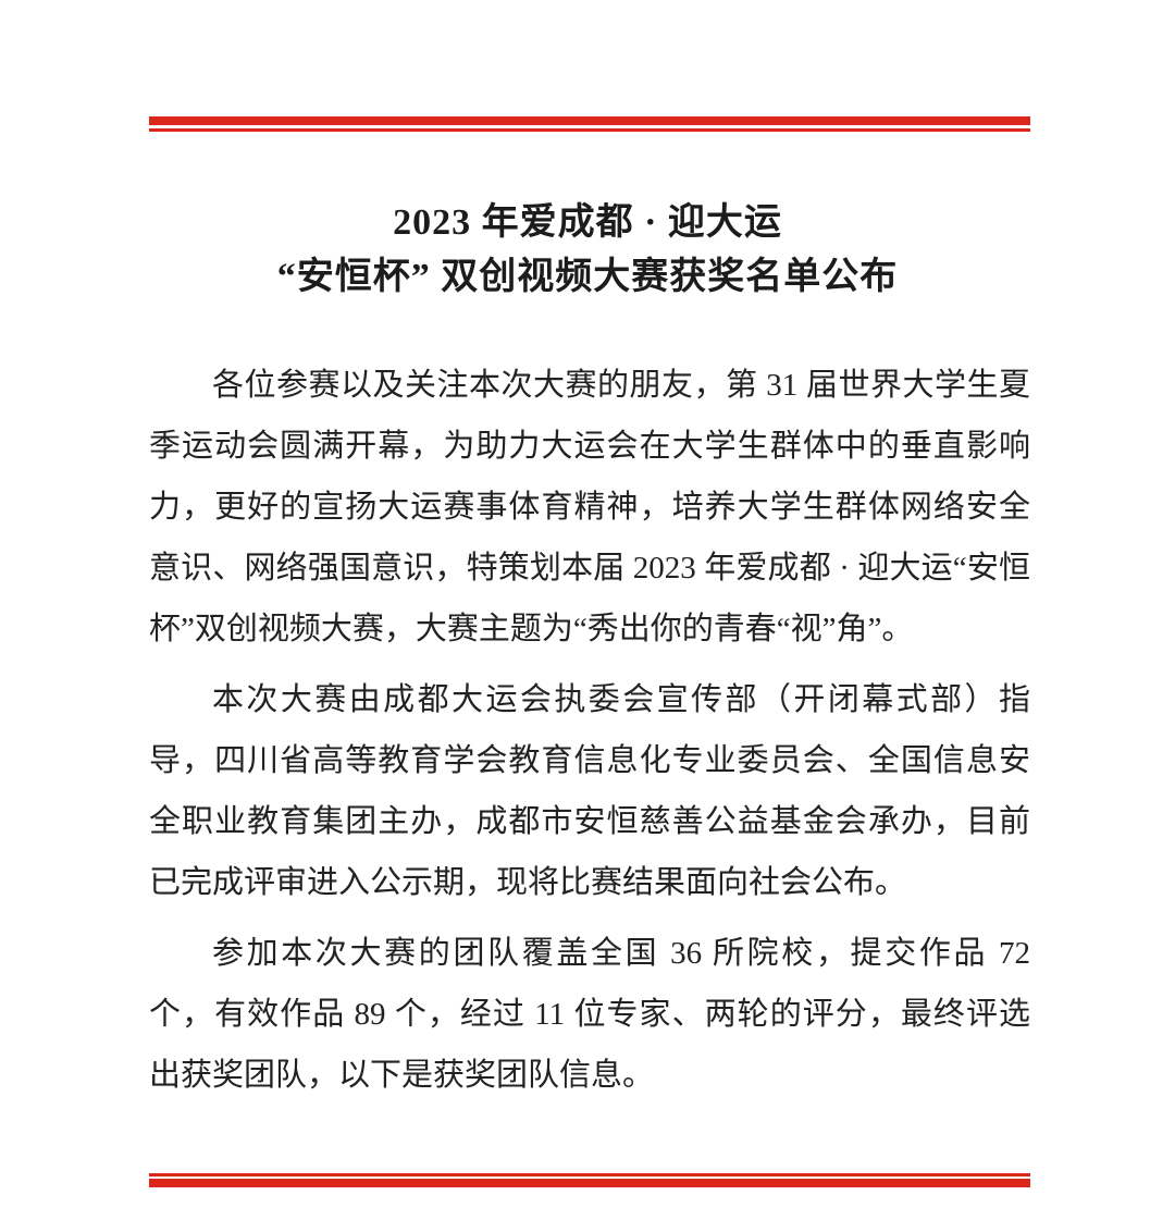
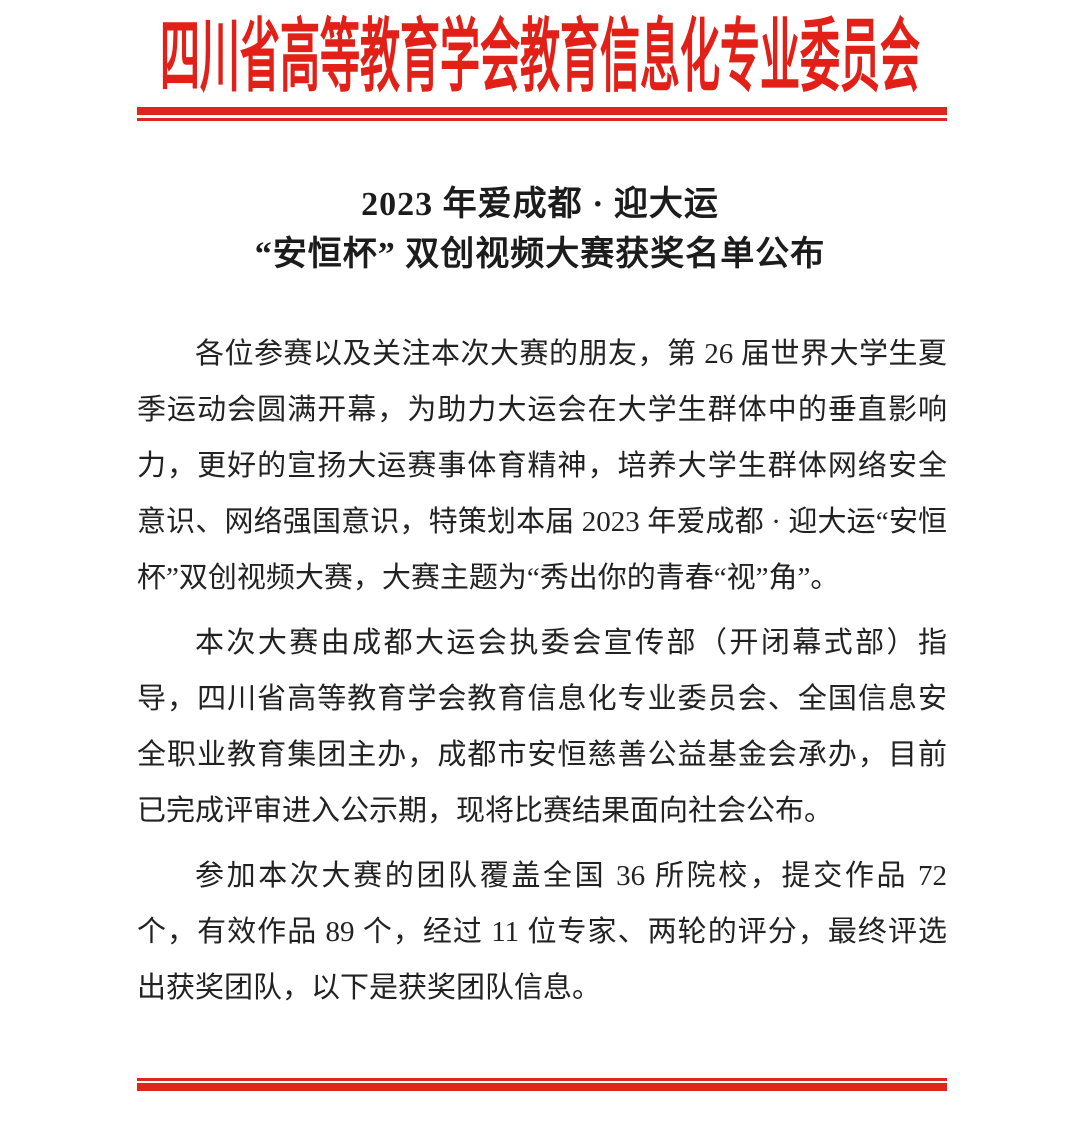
+ 四川省高等教育学会教育信息化专业委员会
  2023 年爱成都 · 迎大运
  “安恒杯” 双创视频大赛获奖名单公布
- 各位参赛以及关注本次大赛的朋友，第 31 届世界大学生夏季运动会圆满开幕，为助力大运会在大学生群体中的垂直影响力，更好的宣扬大运赛事体育精神，培养大学生群体网络安全意识、网络强国意识，特策划本届 2023 年爱成都 · 迎大运“安恒杯”双创视频大赛，大赛主题为“秀出你的青春“视”角”。
+ 各位参赛以及关注本次大赛的朋友，第 26 届世界大学生夏季运动会圆满开幕，为助力大运会在大学生群体中的垂直影响力，更好的宣扬大运赛事体育精神，培养大学生群体网络安全意识、网络强国意识，特策划本届 2023 年爱成都 · 迎大运“安恒杯”双创视频大赛，大赛主题为“秀出你的青春“视”角”。
  本次大赛由成都大运会执委会宣传部（开闭幕式部）指导，四川省高等教育学会教育信息化专业委员会、全国信息安全职业教育集团主办，成都市安恒慈善公益基金会承办，目前已完成评审进入公示期，现将比赛结果面向社会公布。
  参加本次大赛的团队覆盖全国 36 所院校，提交作品 72 个，有效作品 89 个，经过 11 位专家、两轮的评分，最终评选出获奖团队，以下是获奖团队信息。
